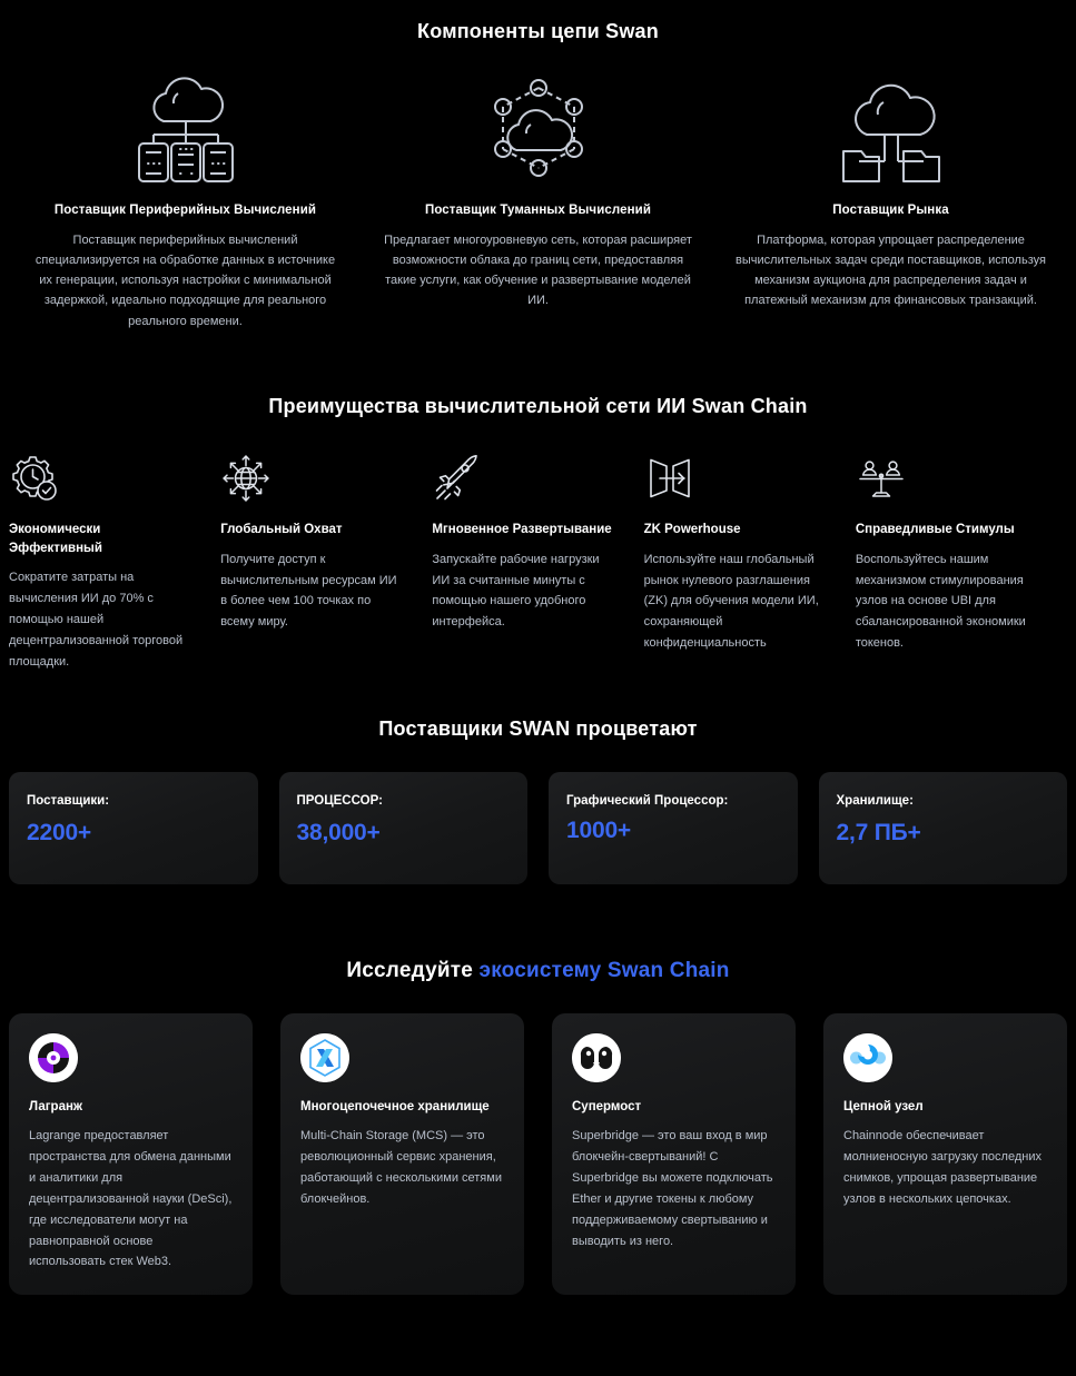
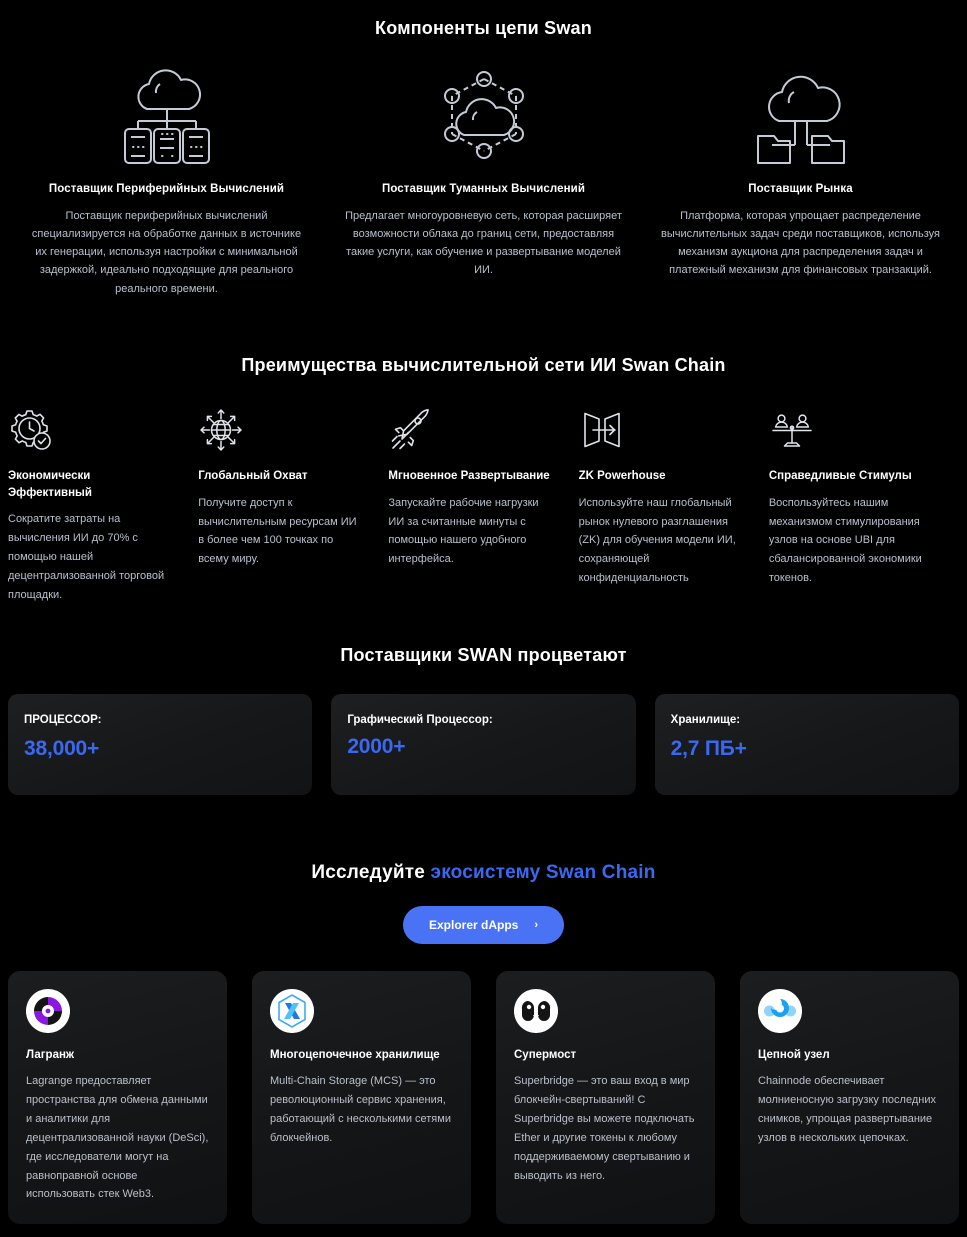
  Компоненты цепи Swan
  Поставщик Периферийных Вычислений
  Поставщик периферийных вычислений специализируется на обработке данных в источнике их генерации, используя настройки с минимальной задержкой, идеально подходящие для реального реального времени.
  Поставщик Туманных Вычислений
  Предлагает многоуровневую сеть, которая расширяет возможности облака до границ сети, предоставляя такие услуги, как обучение и развертывание моделей ИИ.
  Поставщик Рынка
  Платформа, которая упрощает распределение вычислительных задач среди поставщиков, используя механизм аукциона для распределения задач и платежный механизм для финансовых транзакций.
  Преимущества вычислительной сети ИИ Swan Chain
  Экономически Эффективный
  Сократите затраты на вычисления ИИ до 70% с помощью нашей децентрализованной торговой площадки.
  Глобальный Охват
  Получите доступ к вычислительным ресурсам ИИ в более чем 100 точках по всему миру.
  Мгновенное Развертывание
  Запускайте рабочие нагрузки ИИ за считанные минуты с помощью нашего удобного интерфейса.
  ZK Powerhouse
  Используйте наш глобальный рынок нулевого разглашения (ZK) для обучения модели ИИ, сохраняющей конфиденциальность
  Справедливые Стимулы
  Воспользуйтесь нашим механизмом стимулирования узлов на основе UBI для сбалансированной экономики токенов.
  Поставщики SWAN процветают
- Поставщики:
- 2200+
  ПРОЦЕССОР:
  38,000+
  Графический Процессор:
- 1000+
+ 2000+
  Хранилище:
  2,7 ПБ+
  Исследуйте экосистему Swan Chain
+ Explorer dApps
+ ›
  Лагранж
  Lagrange предоставляет пространства для обмена данными и аналитики для децентрализованной науки (DeSci), где исследователи могут на равноправной основе использовать стек Web3.
  Многоцепочечное хранилище
  Multi-Chain Storage (MCS) — это революционный сервис хранения, работающий с несколькими сетями блокчейнов.
  Супермост
  Superbridge — это ваш вход в мир блокчейн-свертываний! С Superbridge вы можете подключать Ether и другие токены к любому поддерживаемому свертыванию и выводить из него.
  Цепной узел
  Chainnode обеспечивает молниеносную загрузку последних снимков, упрощая развертывание узлов в нескольких цепочках.
